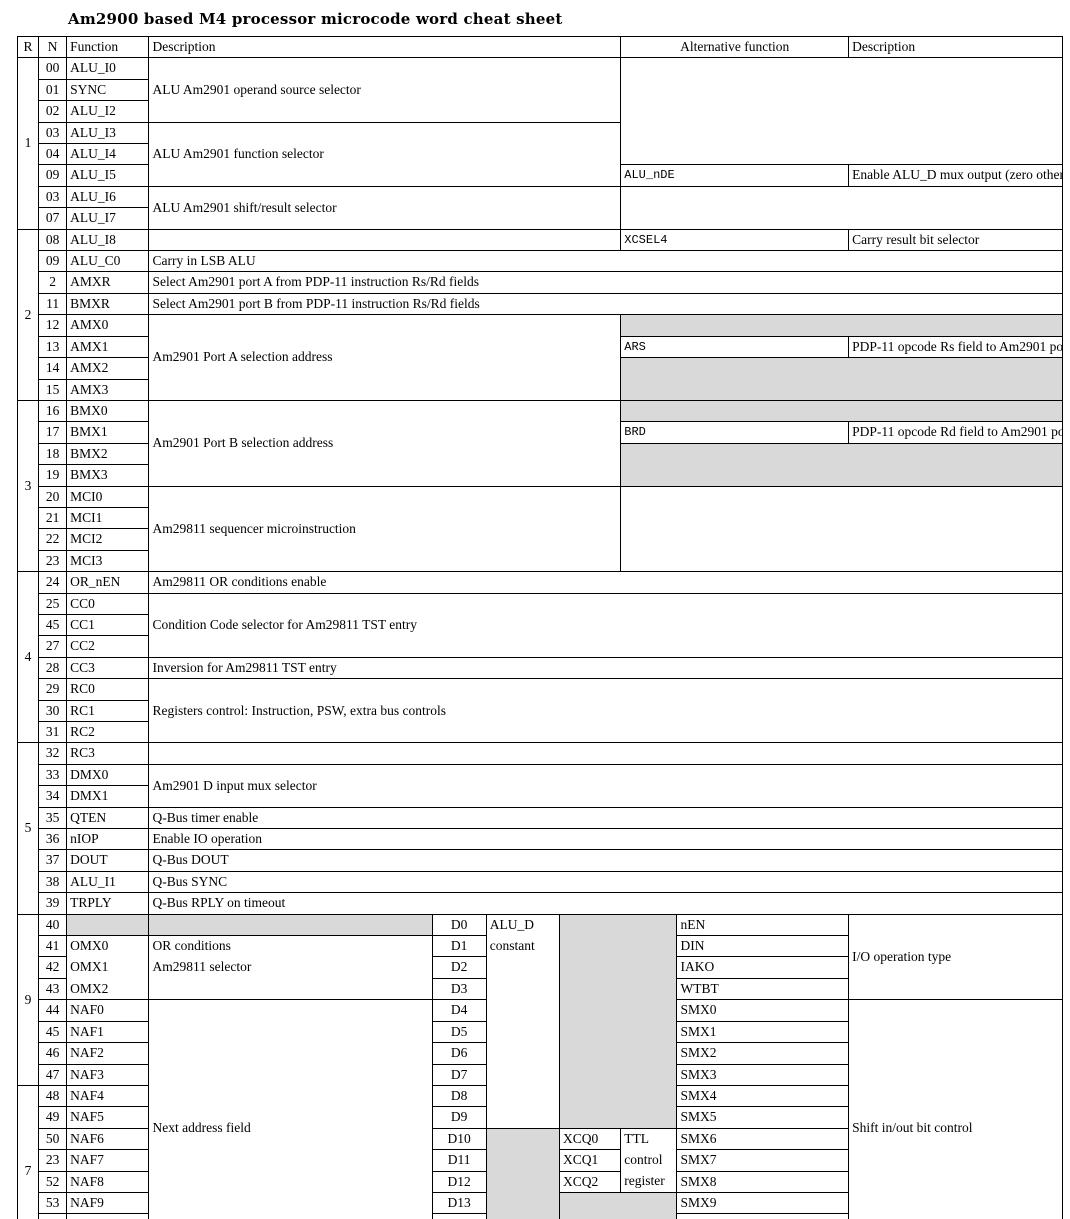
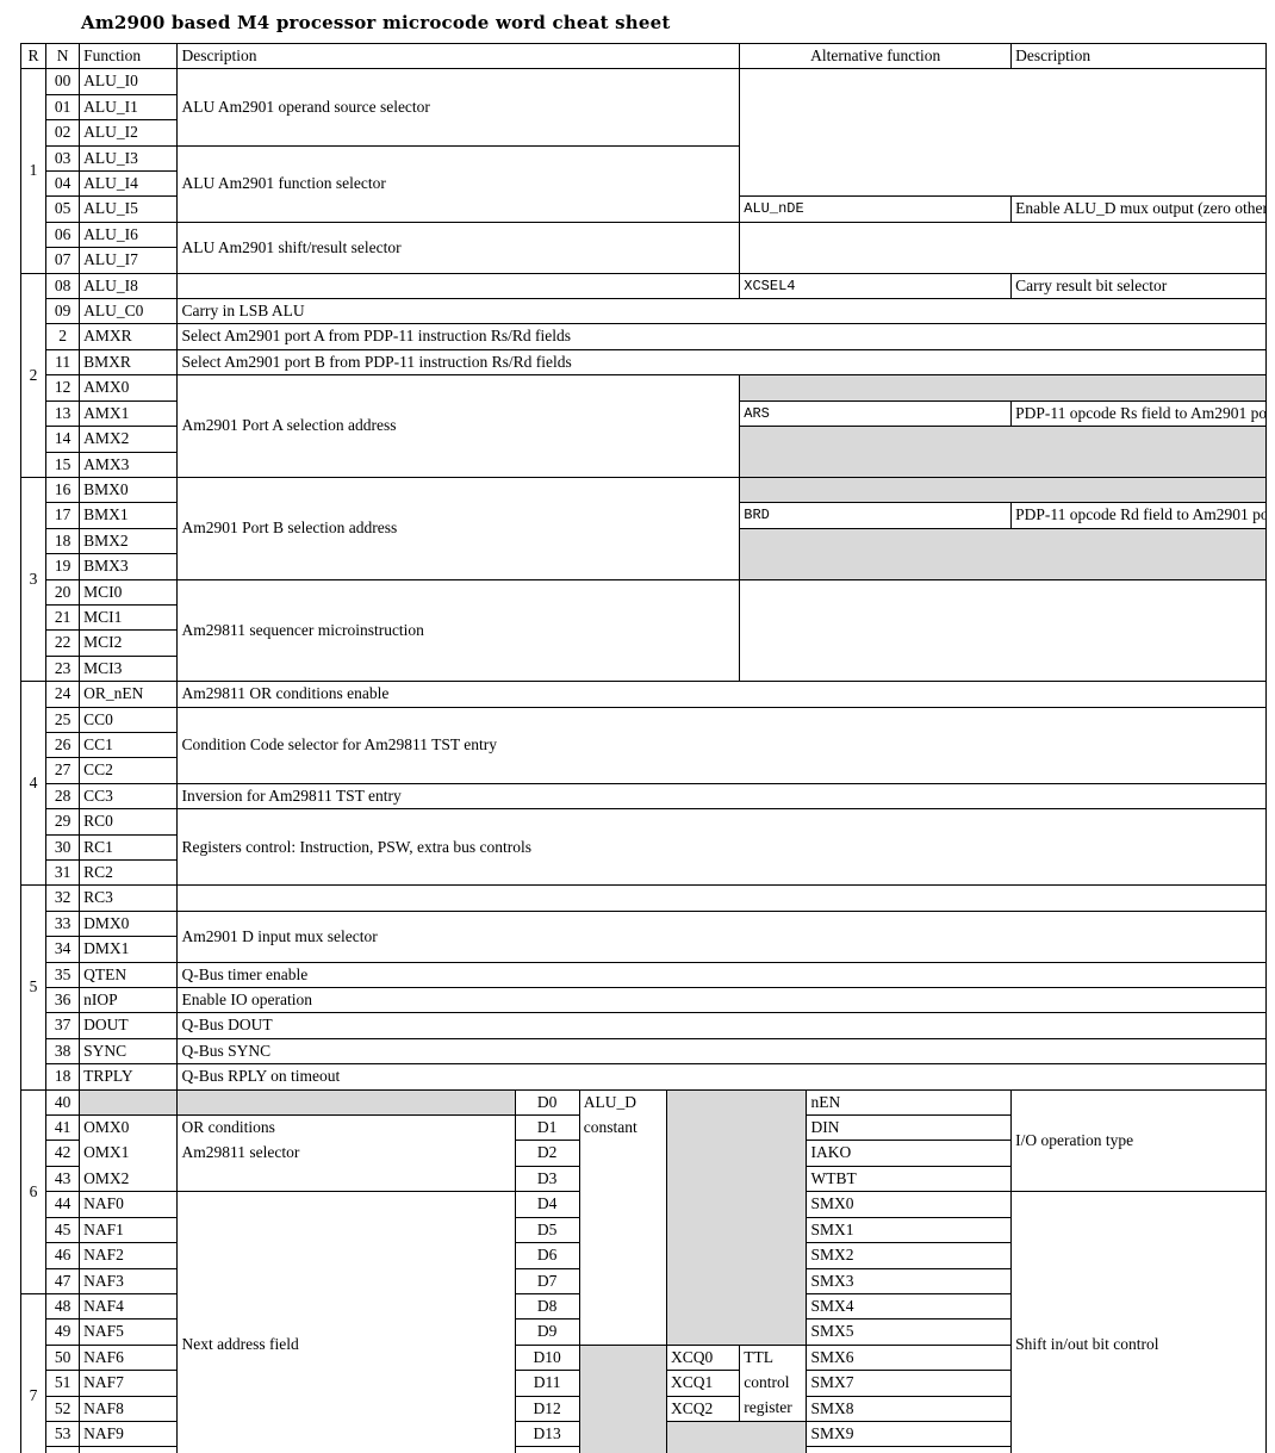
  Am2900 based M4 processor microcode word cheat sheet
  R	N	Function	Description	Alternative function	Description
  1	00	ALU_I0	ALU Am2901 operand source selector
- 01	SYNC
+ 01	ALU_I1
  02	ALU_I2
  03	ALU_I3	ALU Am2901 function selector
  04	ALU_I4
- 09	ALU_I5	ALU_nDE	Enable ALU_D mux output (zero other
+ 05	ALU_I5	ALU_nDE	Enable ALU_D mux output (zero other
- 03	ALU_I6	ALU Am2901 shift/result selector
+ 06	ALU_I6	ALU Am2901 shift/result selector
  07	ALU_I7
  2	08	ALU_I8		XCSEL4	Carry result bit selector
  09	ALU_C0	Carry in LSB ALU
  2	AMXR	Select Am2901 port A from PDP-11 instruction Rs/Rd fields
  11	BMXR	Select Am2901 port B from PDP-11 instruction Rs/Rd fields
  12	AMX0	Am2901 Port A selection address
  13	AMX1	ARS	PDP-11 opcode Rs field to Am2901 po
  14	AMX2
  15	AMX3
  3	16	BMX0	Am2901 Port B selection address
  17	BMX1	BRD	PDP-11 opcode Rd field to Am2901 po
  18	BMX2
  19	BMX3
  20	MCI0	Am29811 sequencer microinstruction
  21	MCI1
  22	MCI2
  23	MCI3
  4	24	OR_nEN	Am29811 OR conditions enable
  25	CC0	Condition Code selector for Am29811 TST entry
- 45	CC1
+ 26	CC1
  27	CC2
  28	CC3	Inversion for Am29811 TST entry
  29	RC0	Registers control: Instruction, PSW, extra bus controls
  30	RC1
  31	RC2
  5	32	RC3
  33	DMX0	Am2901 D input mux selector
  34	DMX1
  35	QTEN	Q-Bus timer enable
  36	nIOP	Enable IO operation
  37	DOUT	Q-Bus DOUT
- 38	ALU_I1	Q-Bus SYNC
+ 38	SYNC	Q-Bus SYNC
- 39	TRPLY	Q-Bus RPLY on timeout
+ 18	TRPLY	Q-Bus RPLY on timeout
- 9	40			D0	ALU_D		nEN	I/O operation type
+ 6	40			D0	ALU_D		nEN	I/O operation type
  41	OMX0	OR conditions	D1	constant	DIN
  42	OMX1	Am29811 selector	D2		IAKO
  43	OMX2		D3		WTBT
  44	NAF0	Next address field	D4		SMX0	Shift in/out bit control
  45	NAF1	D5		SMX1
  46	NAF2	D6		SMX2
  47	NAF3	D7		SMX3
  7	48	NAF4	D8		SMX4
  49	NAF5	D9		SMX5
  50	NAF6	D10		XCQ0	TTL	SMX6
- 23	NAF7	D11	XCQ1	control	SMX7
+ 51	NAF7	D11	XCQ1	control	SMX7
  52	NAF8	D12	XCQ2	register	SMX8
  53	NAF9	D13		SMX9
